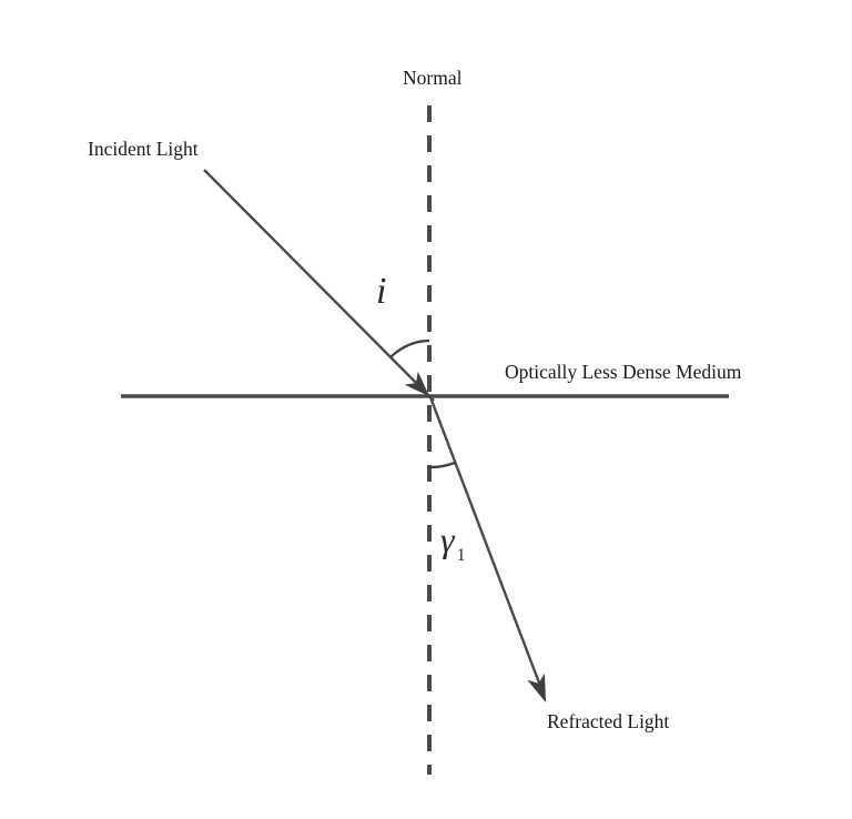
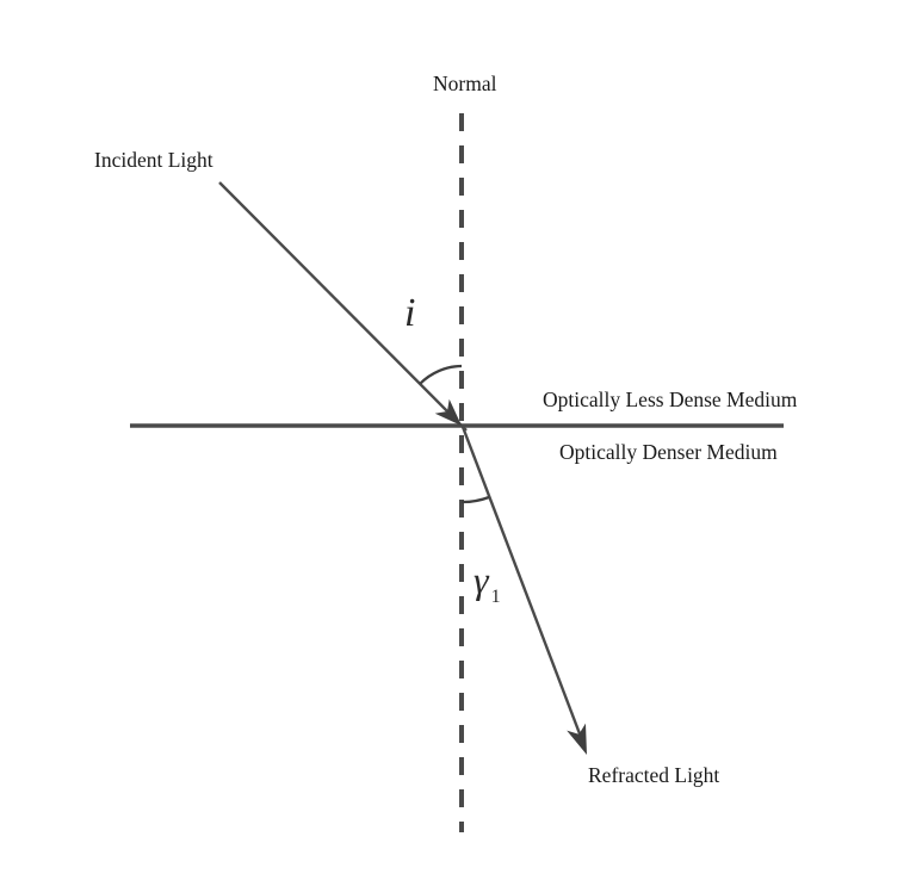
  Normal
  Incident Light
  Optically Less Dense Medium
+ Optically Denser Medium
  Refracted Light
  i
  γ1
